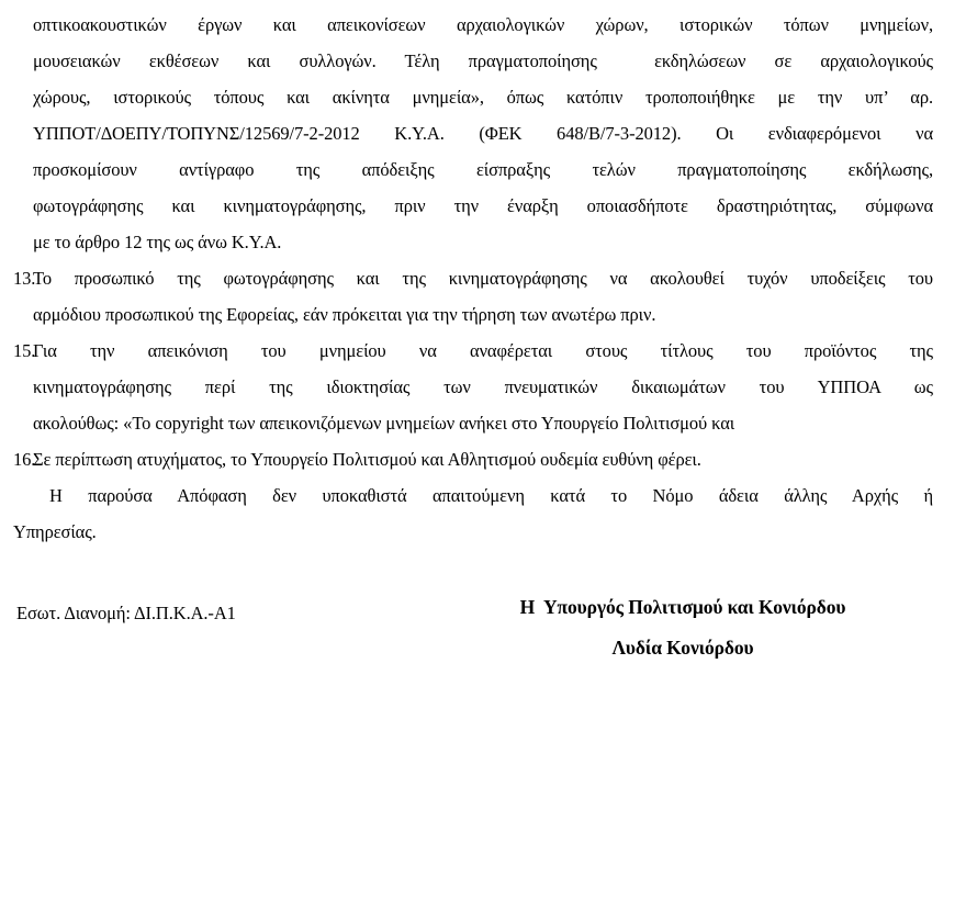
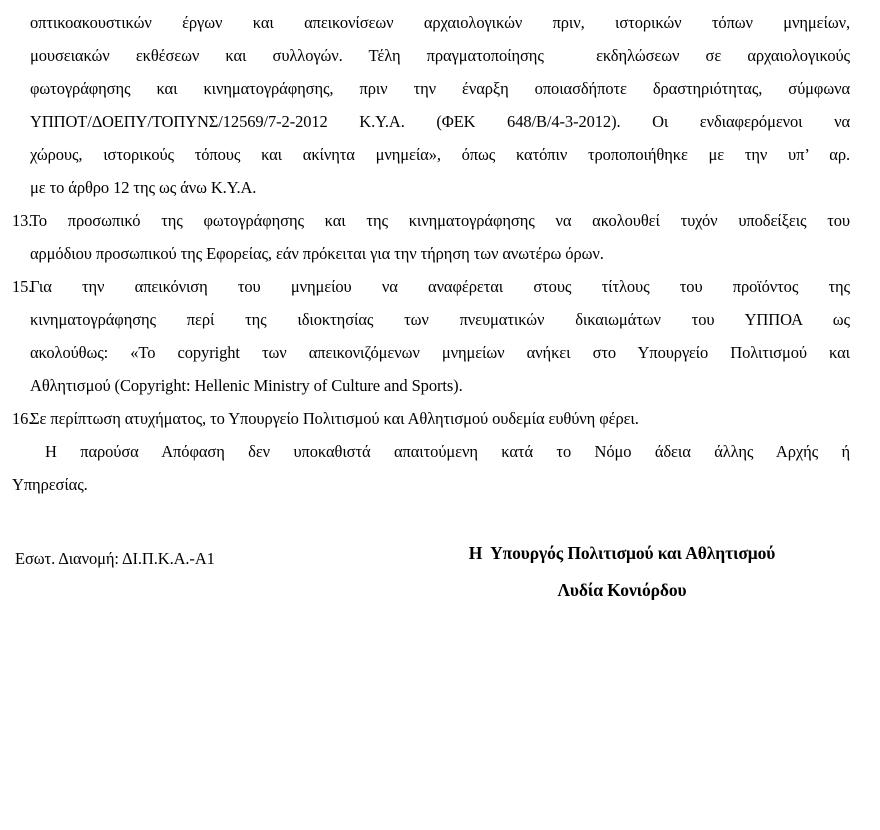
- οπτικοακουστικών έργων και απεικονίσεων αρχαιολογικών χώρων, ιστορικών τόπων μνημείων,
+ οπτικοακουστικών έργων και απεικονίσεων αρχαιολογικών πριν, ιστορικών τόπων μνημείων,
  μουσειακών εκθέσεων και συλλογών. Τέλη πραγματοποίησης εκδηλώσεων σε αρχαιολογικούς
- χώρους, ιστορικούς τόπους και ακίνητα μνημεία», όπως κατόπιν τροποποιήθηκε με την υπ’ αρ.
+ φωτογράφησης και κινηματογράφησης, πριν την έναρξη οποιασδήποτε δραστηριότητας, σύμφωνα
- ΥΠΠΟΤ/ΔΟΕΠΥ/ΤΟΠΥΝΣ/12569/7-2-2012 Κ.Υ.Α. (ΦΕΚ 648/Β/7-3-2012). Οι ενδιαφερόμενοι να
+ ΥΠΠΟΤ/ΔΟΕΠΥ/ΤΟΠΥΝΣ/12569/7-2-2012 Κ.Υ.Α. (ΦΕΚ 648/Β/4-3-2012). Οι ενδιαφερόμενοι να
- προσκομίσουν αντίγραφο της απόδειξης είσπραξης τελών πραγματοποίησης εκδήλωσης,
- φωτογράφησης και κινηματογράφησης, πριν την έναρξη οποιασδήποτε δραστηριότητας, σύμφωνα
+ χώρους, ιστορικούς τόπους και ακίνητα μνημεία», όπως κατόπιν τροποποιήθηκε με την υπ’ αρ.
  με το άρθρο 12 της ως άνω Κ.Υ.Α.
  13.
  Το προσωπικό της φωτογράφησης και της κινηματογράφησης να ακολουθεί τυχόν υποδείξεις του
- αρμόδιου προσωπικού της Εφορείας, εάν πρόκειται για την τήρηση των ανωτέρω πριν.
+ αρμόδιου προσωπικού της Εφορείας, εάν πρόκειται για την τήρηση των ανωτέρω όρων.
  15.
  Για την απεικόνιση του μνημείου να αναφέρεται στους τίτλους του προϊόντος της
  κινηματογράφησης περί της ιδιοκτησίας των πνευματικών δικαιωμάτων του ΥΠΠΟΑ ως
  ακολούθως: «Το copyright των απεικονιζόμενων μνημείων ανήκει στο Υπουργείο Πολιτισμού και
+ Αθλητισμού (Copyright: Hellenic Ministry of Culture and Sports).
  16.
  Σε περίπτωση ατυχήματος, το Υπουργείο Πολιτισμού και Αθλητισμού ουδεμία ευθύνη φέρει.
  Η παρούσα Απόφαση δεν υποκαθιστά απαιτούμενη κατά το Νόμο άδεια άλλης Αρχής ή
  Υπηρεσίας.
  Εσωτ. Διανομή: ΔΙ.Π.Κ.Α.-Α1
- Η Υπουργός Πολιτισμού και Κονιόρδου
+ Η Υπουργός Πολιτισμού και Αθλητισμού
  Λυδία Κονιόρδου
